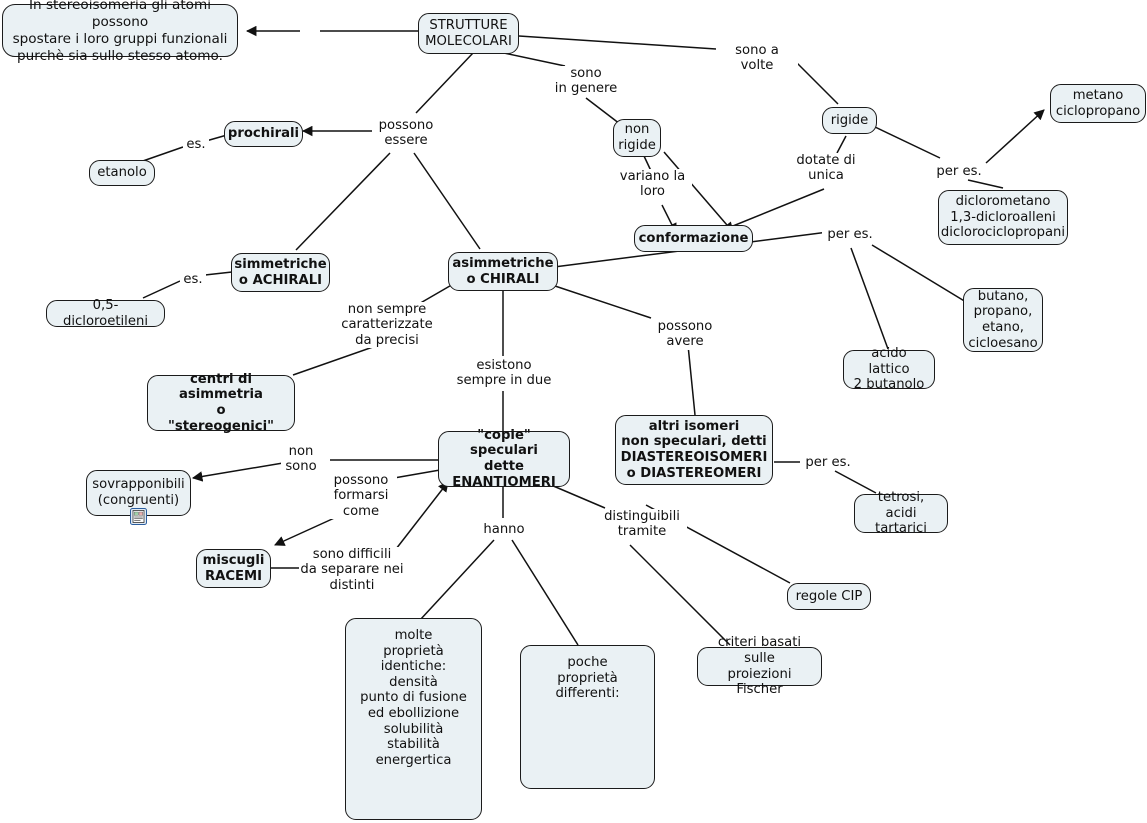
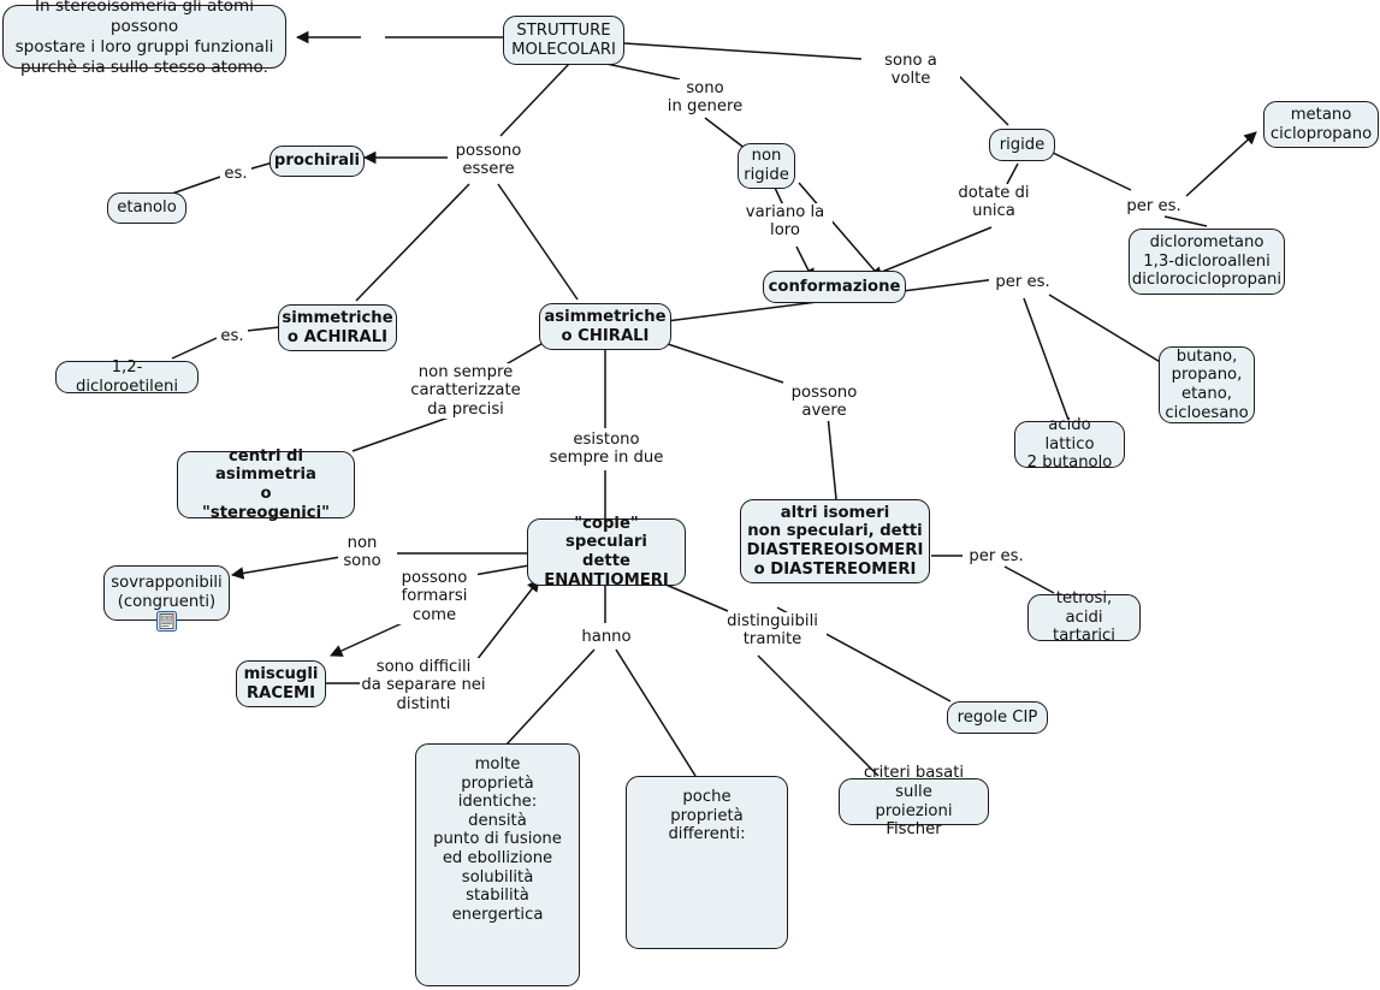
  In stereoisomeria gli atomi possono
  spostare i loro gruppi funzionali
  purchè sia sullo stesso atomo.
  STRUTTURE
  MOLECOLARI
  prochirali
  etanolo
  non
  rigide
  rigide
  metano
  ciclopropano
  diclorometano
  1,3-dicloroalleni
  diclorociclopropani
  conformazione
  butano,
  propano,
  etano,
  cicloesano
  acido lattico
  2 butanolo
  simmetriche
  o ACHIRALI
- 0,5-dicloroetileni
+ 1,2-dicloroetileni
  asimmetriche
  o CHIRALI
  centri di asimmetria
  o
  "stereogenici"
  "copie" speculari
  dette
  ENANTIOMERI
  altri isomeri
  non speculari, detti
  DIASTEREOISOMERI
  o DIASTEREOMERI
  sovrapponibili
  (congruenti)
  miscugli
  RACEMI
  tetrosi,
  acidi tartarici
  regole CIP
  criteri basati sulle
  proiezioni Fischer
  molte
  proprietà identiche:
  densità
  punto di fusione
  ed ebollizione
  solubilità
  stabilità energertica
  poche
  proprietà differenti:
  sono a volte
  sono
  in genere
  possono
  essere
  es.
  es.
  variano la
  loro
  dotate di
  unica
  per es.
  per es.
  non sempre
  caratterizzate
  da precisi
  esistono
  sempre in due
  possono
  avere
  non
  sono
  possono
  formarsi
  come
  sono difficili
  da separare nei
  distinti
  hanno
  distinguibili
  tramite
  per es.
